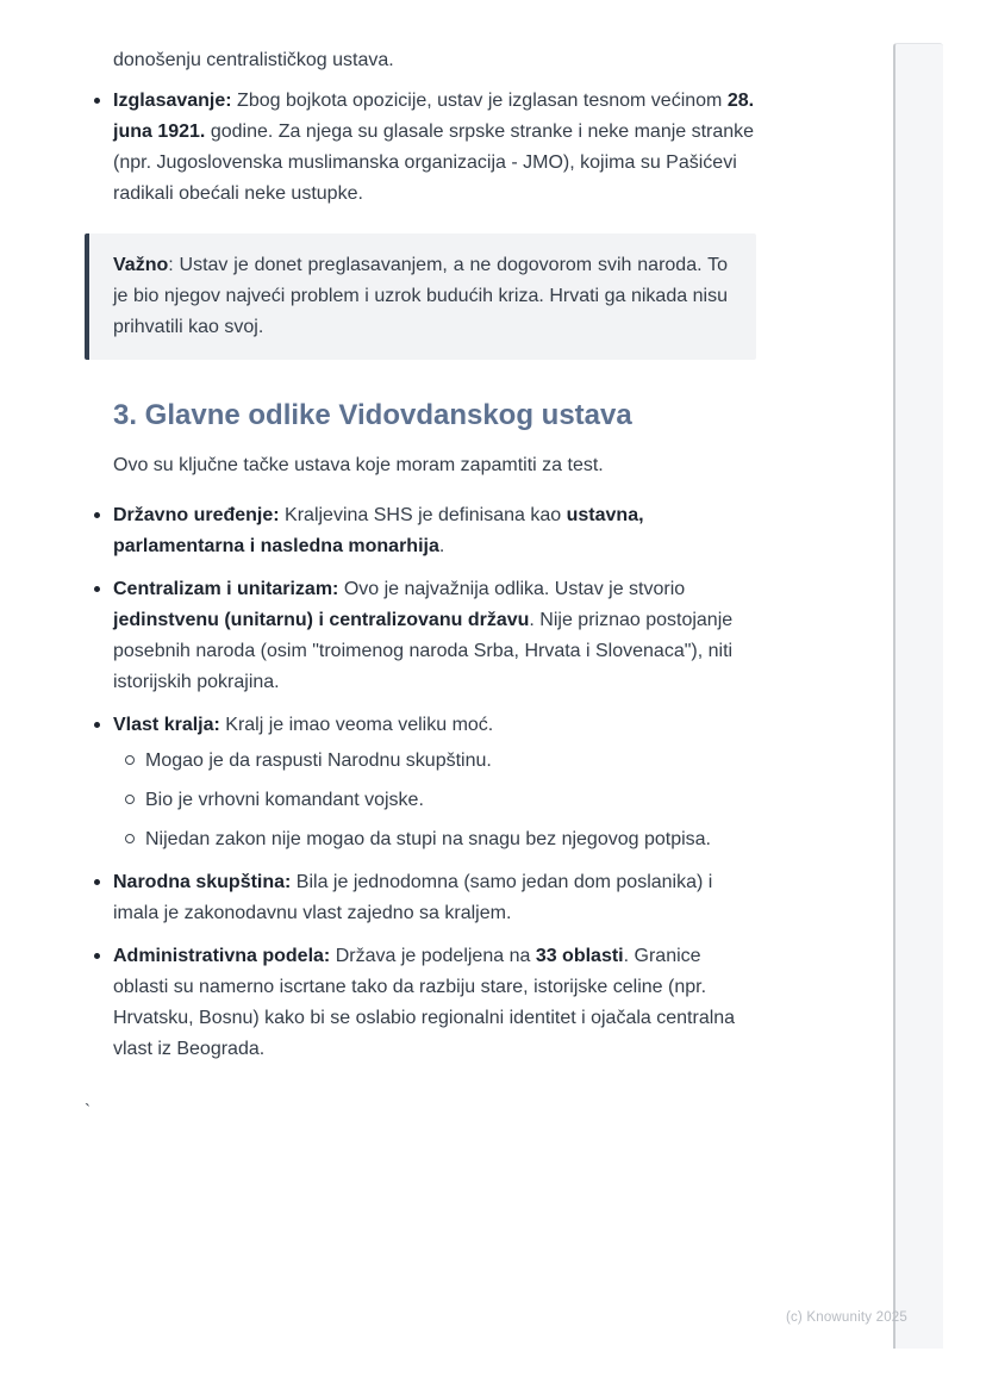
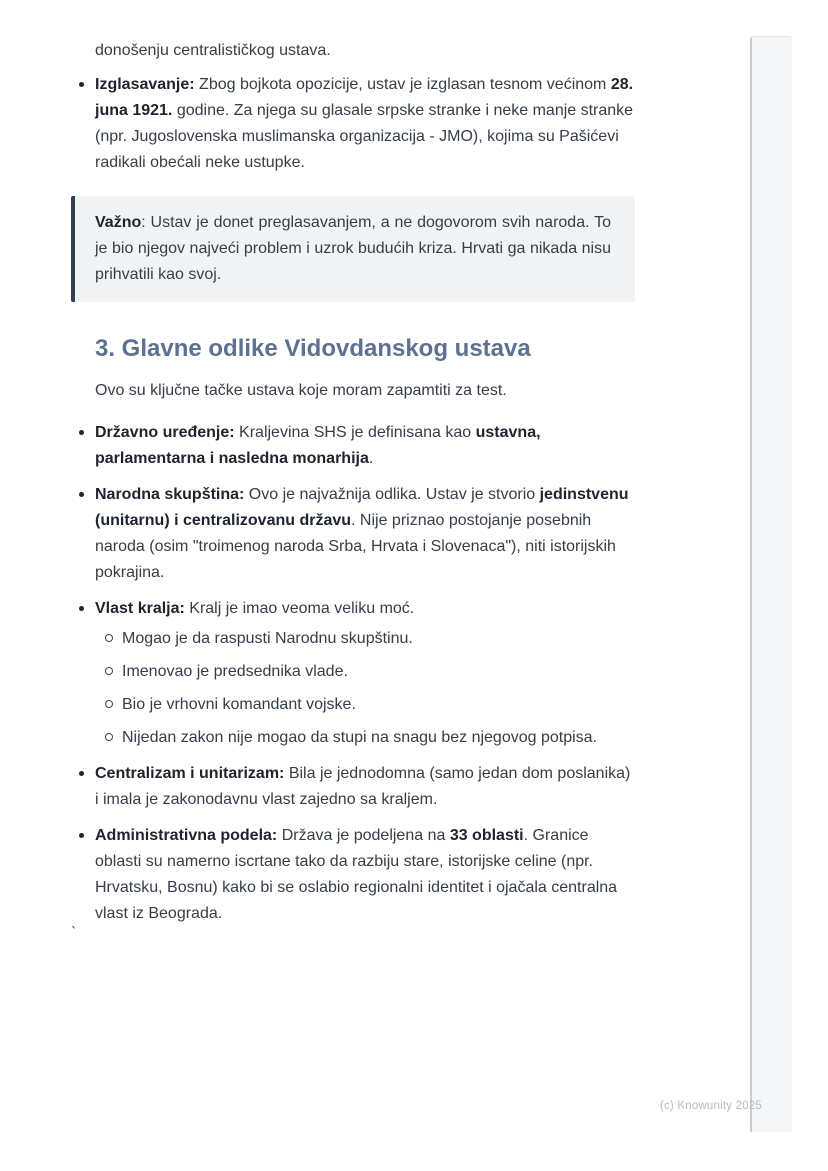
  donošenju centralističkog ustava.
  Izglasavanje: Zbog bojkota opozicije, ustav je izglasan tesnom većinom 28. juna 1921. godine. Za njega su glasale srpske stranke i neke manje stranke (npr. Jugoslovenska muslimanska organizacija - JMO), kojima su Pašićevi radikali obećali neke ustupke.
  Važno: Ustav je donet preglasavanjem, a ne dogovorom svih naroda. To je bio njegov najveći problem i uzrok budućih kriza. Hrvati ga nikada nisu prihvatili kao svoj.
  3. Glavne odlike Vidovdanskog ustava
  Ovo su ključne tačke ustava koje moram zapamtiti za test.
  Državno uređenje: Kraljevina SHS je definisana kao ustavna, parlamentarna i nasledna monarhija.
- Centralizam i unitarizam: Ovo je najvažnija odlika. Ustav je stvorio jedinstvenu (unitarnu) i centralizovanu državu. Nije priznao postojanje posebnih naroda (osim "troimenog naroda Srba, Hrvata i Slovenaca"), niti istorijskih pokrajina.
+ Narodna skupština: Ovo je najvažnija odlika. Ustav je stvorio jedinstvenu (unitarnu) i centralizovanu državu. Nije priznao postojanje posebnih naroda (osim "troimenog naroda Srba, Hrvata i Slovenaca"), niti istorijskih pokrajina.
  Vlast kralja: Kralj je imao veoma veliku moć.
  Mogao je da raspusti Narodnu skupštinu.
+ Imenovao je predsednika vlade.
  Bio je vrhovni komandant vojske.
  Nijedan zakon nije mogao da stupi na snagu bez njegovog potpisa.
- Narodna skupština: Bila je jednodomna (samo jedan dom poslanika) i imala je zakonodavnu vlast zajedno sa kraljem.
+ Centralizam i unitarizam: Bila je jednodomna (samo jedan dom poslanika) i imala je zakonodavnu vlast zajedno sa kraljem.
  Administrativna podela: Država je podeljena na 33 oblasti. Granice oblasti su namerno iscrtane tako da razbiju stare, istorijske celine (npr. Hrvatsku, Bosnu) kako bi se oslabio regionalni identitet i ojačala centralna vlast iz Beograda.
  `
  (c) Knowunity 2025
